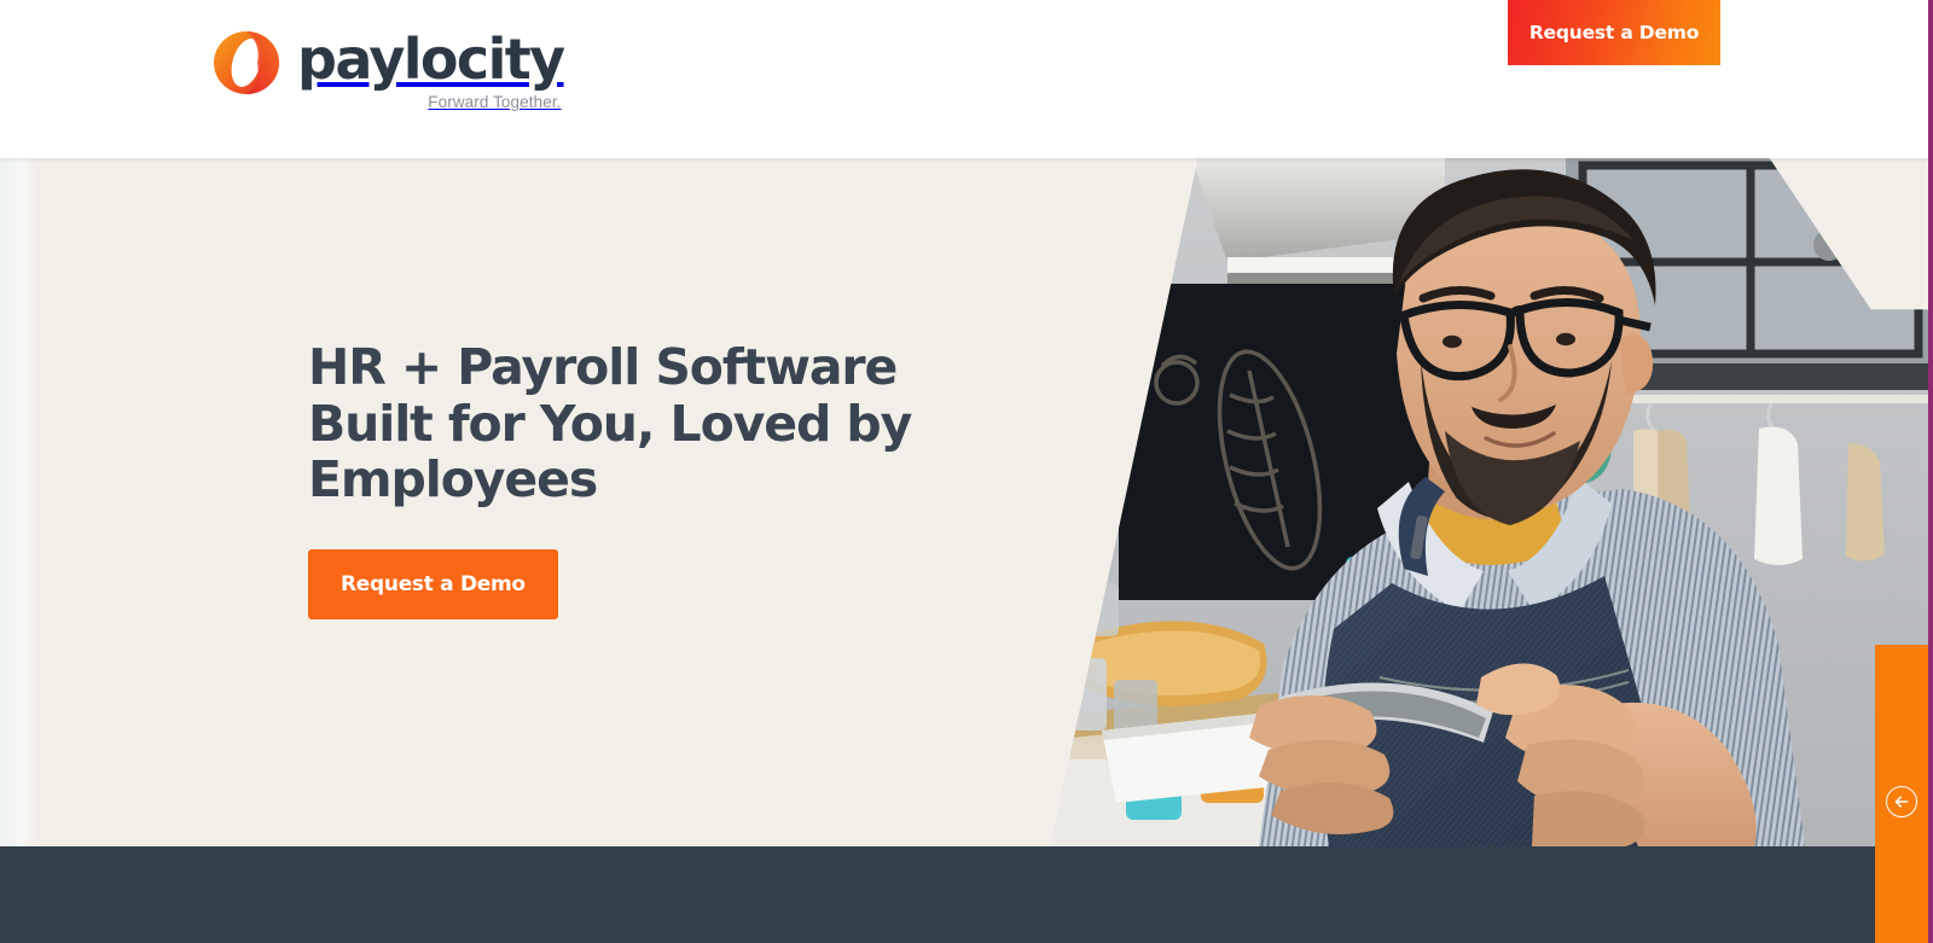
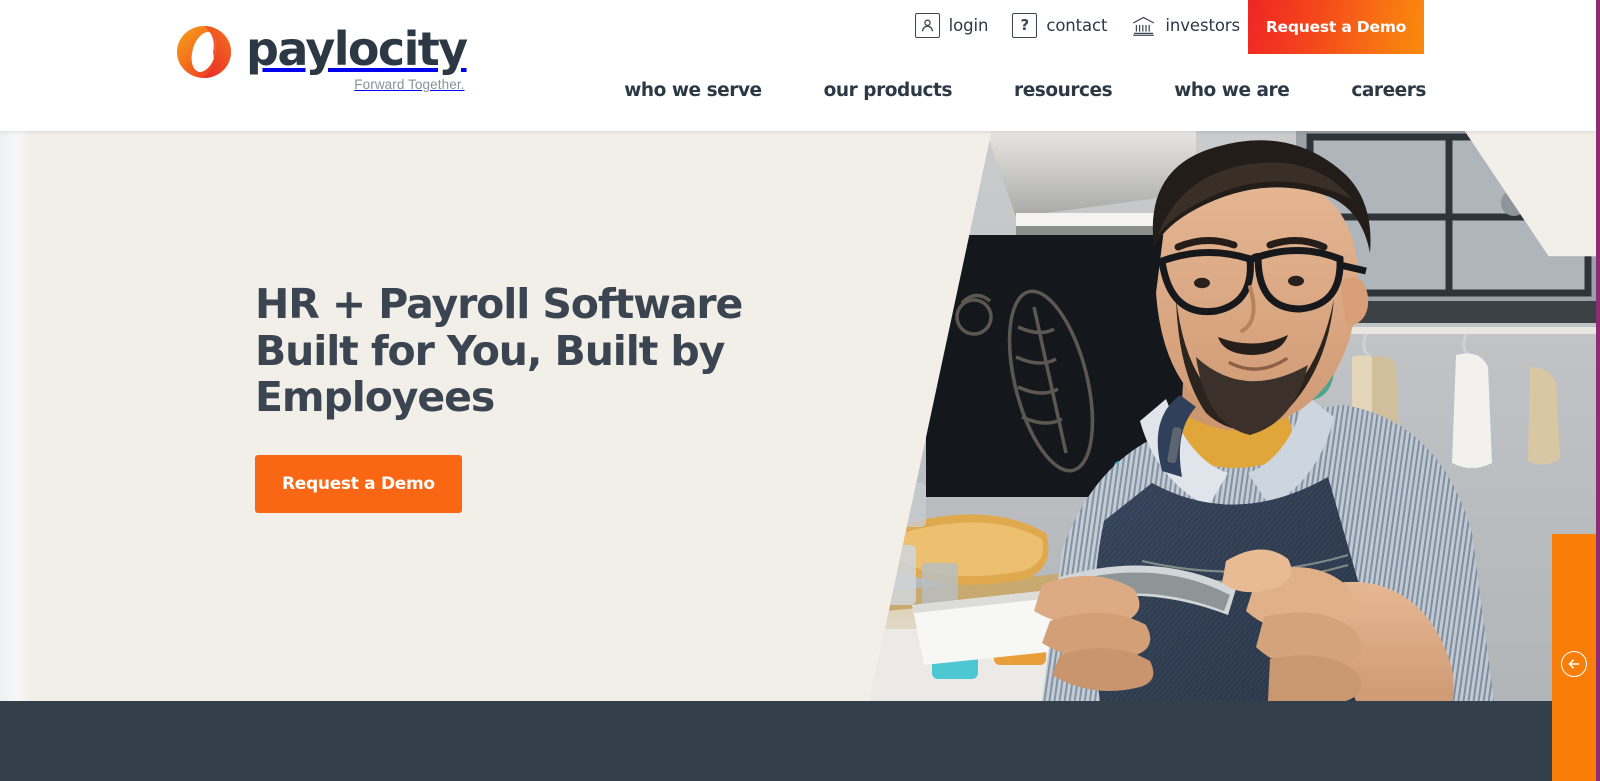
- HR + Payroll Software Built for You, Loved by Employees
+ HR + Payroll Software Built for You, Built by Employees
  Request a Demo
  paylocity
  Forward Together.
+ login
+ ?
+ contact
+ investors
  Request a Demo
+ who we serve
+ our products
+ resources
+ who we are
+ careers
